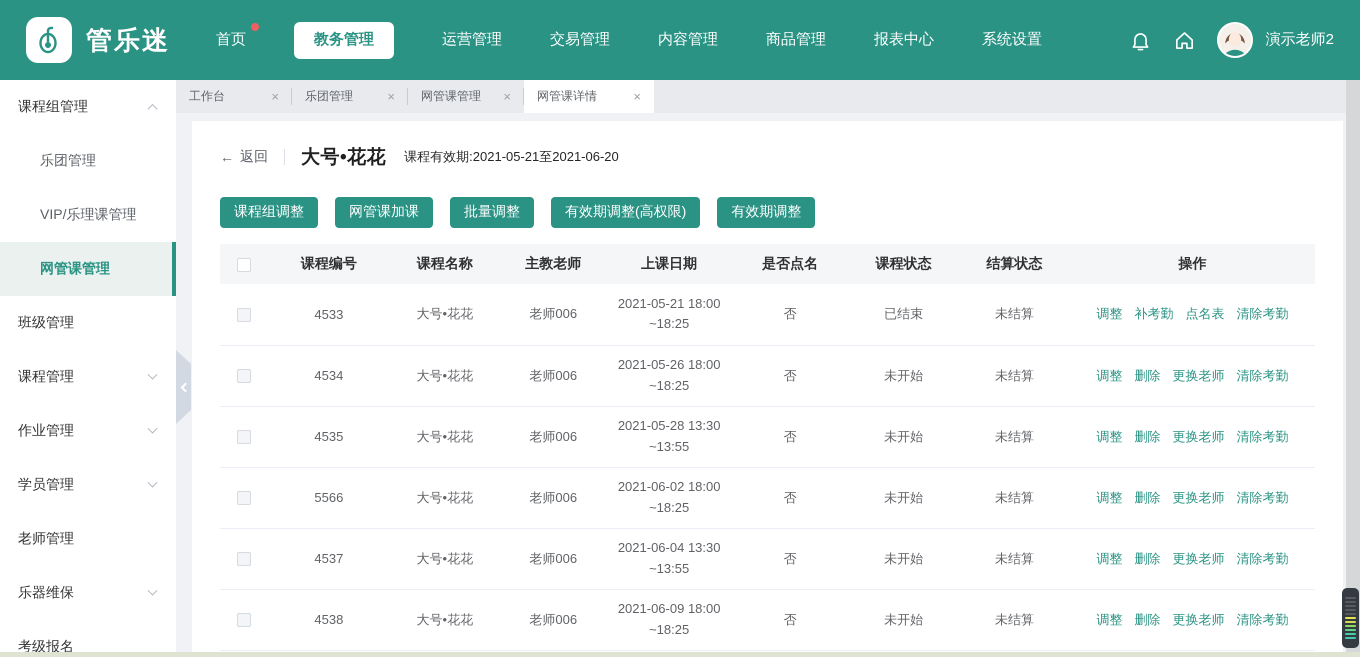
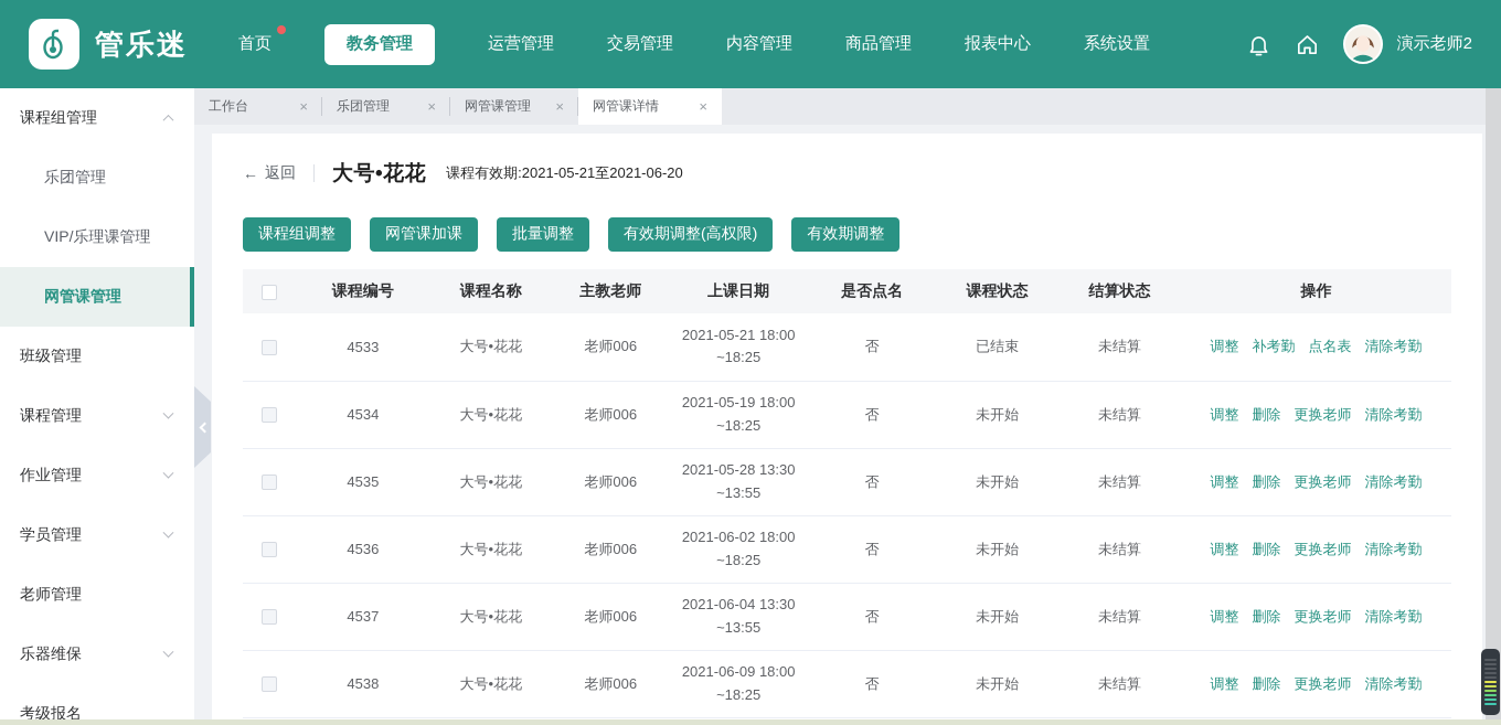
  管乐迷
  首页
  教务管理
  运营管理
  交易管理
  内容管理
  商品管理
  报表中心
  系统设置
  演示老师2
  课程组管理
  乐团管理
  VIP/乐理课管理
  网管课管理
  班级管理
  课程管理
  作业管理
  学员管理
  老师管理
  乐器维保
  考级报名
  工作台
  ×
  乐团管理
  ×
  网管课管理
  ×
  网管课详情
  ×
  ←
  返回
  大号•花花
  课程有效期:2021-05-21至2021-06-20
  课程组调整
  网管课加课
  批量调整
  有效期调整(高权限)
  有效期调整
  	课程编号	课程名称	主教老师	上课日期	是否点名	课程状态	结算状态	操作
  	4533	大号•花花	老师006	2021-05-21 18:00~18:25	否	已结束	未结算	调整 补考勤 点名表 清除考勤
- 	4534	大号•花花	老师006	2021-05-26 18:00~18:25	否	未开始	未结算	调整 删除 更换老师 清除考勤
+ 	4534	大号•花花	老师006	2021-05-19 18:00~18:25	否	未开始	未结算	调整 删除 更换老师 清除考勤
  	4535	大号•花花	老师006	2021-05-28 13:30~13:55	否	未开始	未结算	调整 删除 更换老师 清除考勤
- 	5566	大号•花花	老师006	2021-06-02 18:00~18:25	否	未开始	未结算	调整 删除 更换老师 清除考勤
+ 	4536	大号•花花	老师006	2021-06-02 18:00~18:25	否	未开始	未结算	调整 删除 更换老师 清除考勤
  	4537	大号•花花	老师006	2021-06-04 13:30~13:55	否	未开始	未结算	调整 删除 更换老师 清除考勤
  	4538	大号•花花	老师006	2021-06-09 18:00~18:25	否	未开始	未结算	调整 删除 更换老师 清除考勤
